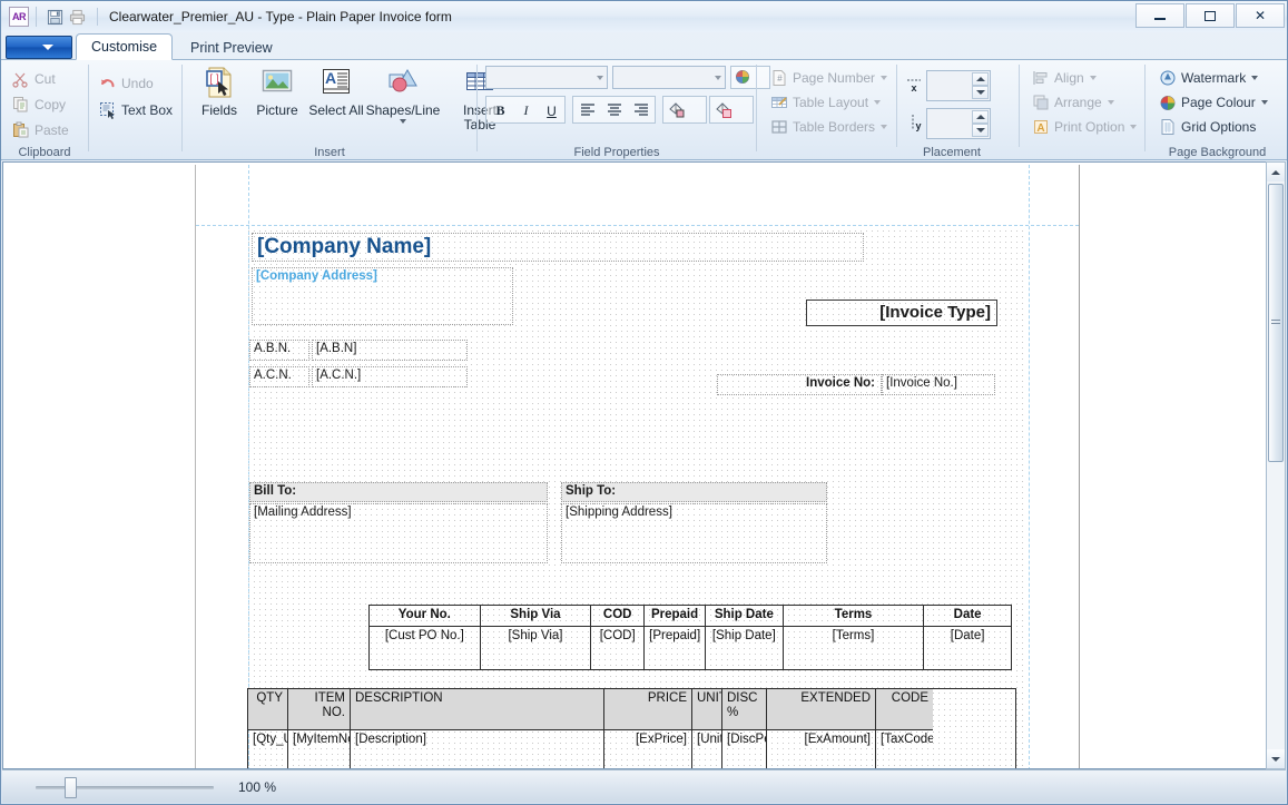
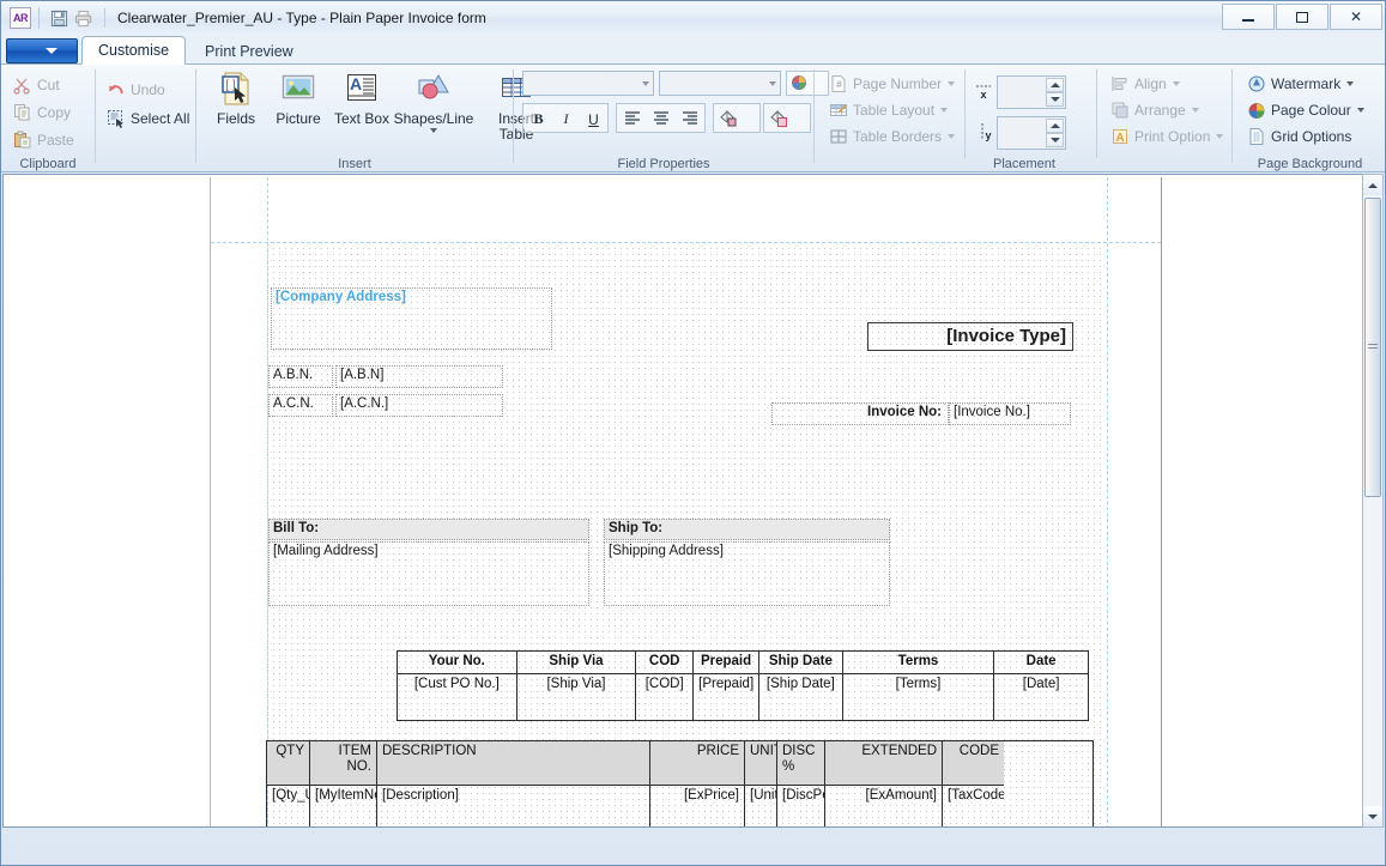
  AR
  Clearwater_Premier_AU - Type - Plain Paper Invoice form
  ✕
  Customise
  Print Preview
  Cut
  Copy
  Paste
  Clipboard
  Undo
- Text Box
+ Select All
  [ ]
  Fields
  Picture
  A
- Select All
+ Text Box
  Shapes/Line
  Inert Table
  Insert
  B
  I
  U
  Field Properties
  #
  Page Number
  Table Layout
  Table Borders
  x
  y
  Align
  Arrange
  A
  Print Option
  Placement
  Watermark
  Page Colour
  Grid Options
  Page Background
- [Company Name]
  [Company Address]
  A.B.N.
  [A.B.N]
  A.C.N.
  [A.C.N.]
  [Invoice Type]
  Invoice No:
  [Invoice No.]
  Bill To:
  [Mailing Address]
  Ship To:
  [Shipping Address]
  Your No.
  Ship Via
  COD
  Prepaid
  Ship Date
  Terms
  Date
  [Cust PO No.]
  [Ship Via]
  [COD]
  [Prepaid]
  [Ship Date]
  [Terms]
  [Date]
  QTY
  ITEM NO.
  DESCRIPTION
  PRICE
  UNI
  DISC %
  EXTENDED
  CODE
  [MyItemN
  [Description]
  [ExPrice]
  [Unit
  [ExAmount]
  [TaxCode
- 100 %
